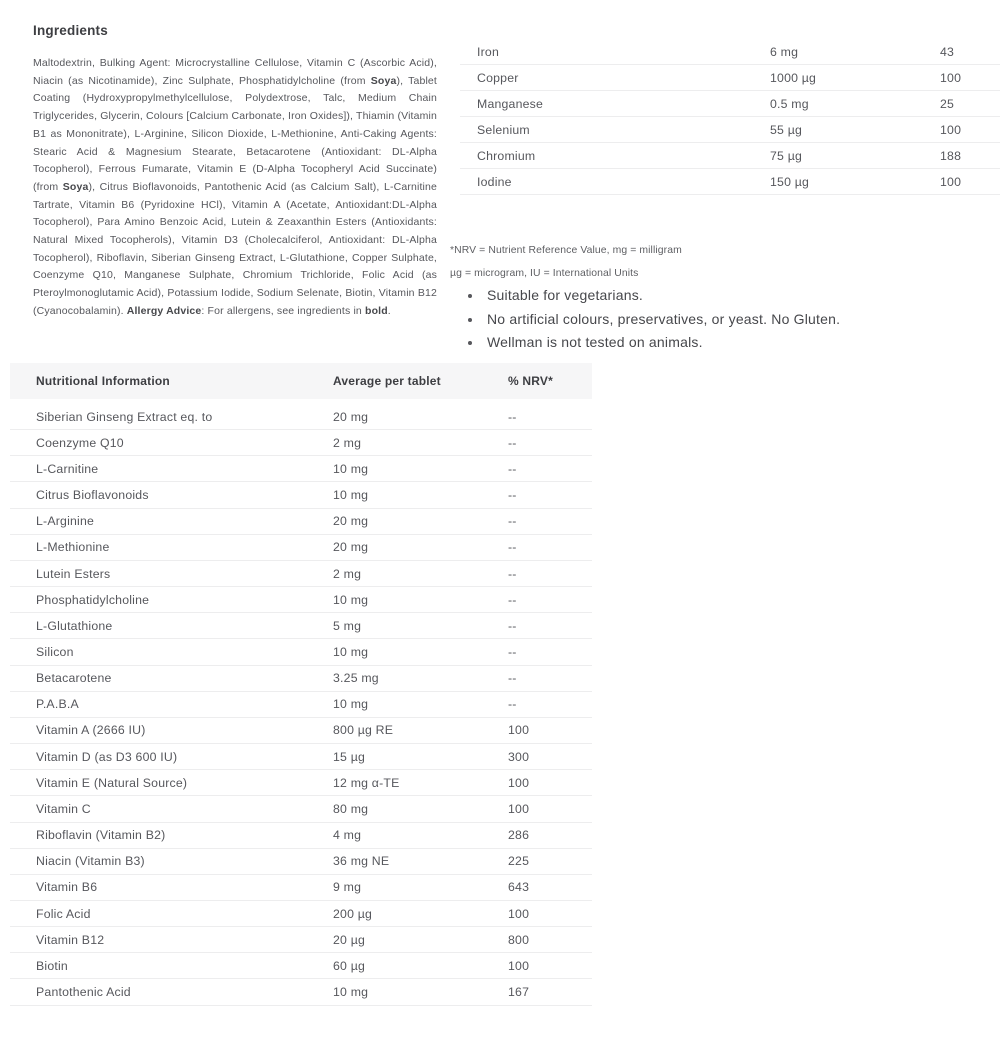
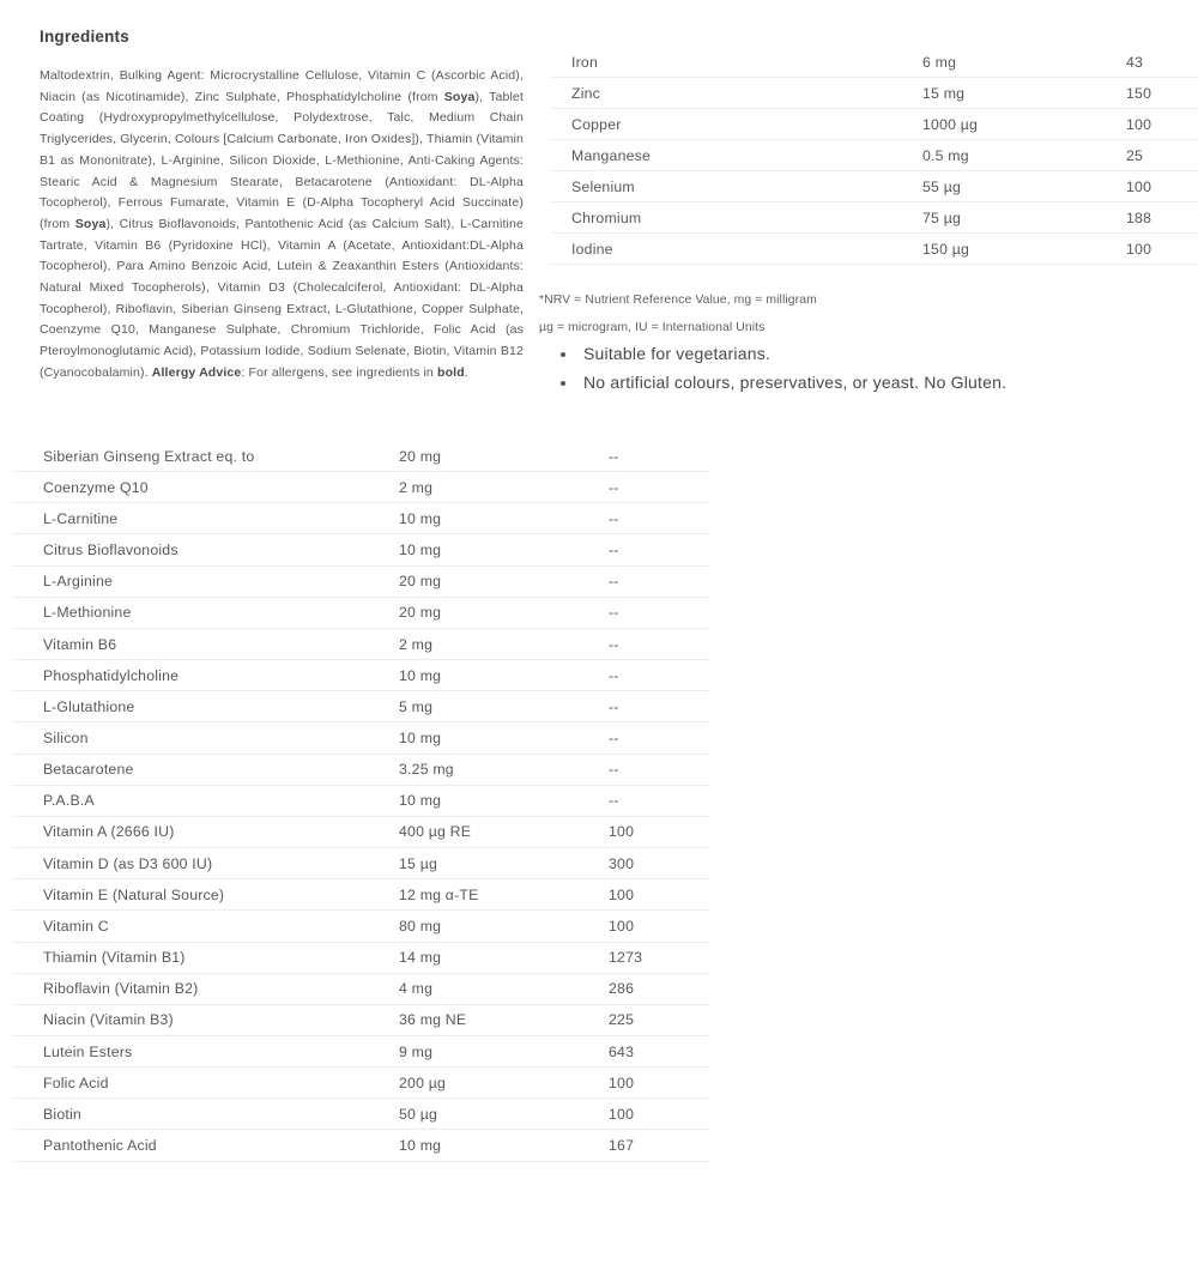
  Ingredients
  Maltodextrin, Bulking Agent: Microcrystalline Cellulose, Vitamin C (Ascorbic Acid), Niacin (as Nicotinamide), Zinc Sulphate, Phosphatidylcholine (from Soya), Tablet Coating (Hydroxypropylmethylcellulose, Polydextrose, Talc, Medium Chain Triglycerides, Glycerin, Colours [Calcium Carbonate, Iron Oxides]), Thiamin (Vitamin B1 as Mononitrate), L-Arginine, Silicon Dioxide, L-Methionine, Anti-Caking Agents: Stearic Acid & Magnesium Stearate, Betacarotene (Antioxidant: DL-Alpha Tocopherol), Ferrous Fumarate, Vitamin E (D-Alpha Tocopheryl Acid Succinate) (from Soya), Citrus Bioflavonoids, Pantothenic Acid (as Calcium Salt), L-Carnitine Tartrate, Vitamin B6 (Pyridoxine HCl), Vitamin A (Acetate, Antioxidant:DL-Alpha Tocopherol), Para Amino Benzoic Acid, Lutein & Zeaxanthin Esters (Antioxidants: Natural Mixed Tocopherols), Vitamin D3 (Cholecalciferol, Antioxidant: DL-Alpha Tocopherol), Riboflavin, Siberian Ginseng Extract, L-Glutathione, Copper Sulphate, Coenzyme Q10, Manganese Sulphate, Chromium Trichloride, Folic Acid (as Pteroylmonoglutamic Acid), Potassium Iodide, Sodium Selenate, Biotin, Vitamin B12 (Cyanocobalamin). Allergy Advice: For allergens, see ingredients in bold.
  Iron
  6 mg
  43
+ Zinc
+ 15 mg
+ 150
  Copper
  1000 µg
  100
  Manganese
  0.5 mg
  25
  Selenium
  55 µg
  100
  Chromium
  75 µg
  188
  Iodine
  150 µg
  100
  *NRV = Nutrient Reference Value, mg = milligram
  µg = microgram, IU = International Units
  Suitable for vegetarians.
  No artificial colours, preservatives, or yeast. No Gluten.
- Wellman is not tested on animals.
- Nutritional Information
- Average per tablet
- % NRV*
  Siberian Ginseng Extract eq. to
  20 mg
  --
  Coenzyme Q10
  2 mg
  --
  L-Carnitine
  10 mg
  --
  Citrus Bioflavonoids
  10 mg
  --
  L-Arginine
  20 mg
  --
  L-Methionine
  20 mg
  --
- Lutein Esters
+ Vitamin B6
  2 mg
  --
  Phosphatidylcholine
  10 mg
  --
  L-Glutathione
  5 mg
  --
  Silicon
  10 mg
  --
  Betacarotene
  3.25 mg
  --
  P.A.B.A
  10 mg
  --
  Vitamin A (2666 IU)
- 800 µg RE
+ 400 µg RE
  100
  Vitamin D (as D3 600 IU)
  15 µg
  300
  Vitamin E (Natural Source)
  12 mg α-TE
  100
  Vitamin C
  80 mg
  100
+ Thiamin (Vitamin B1)
+ 14 mg
+ 1273
  Riboflavin (Vitamin B2)
  4 mg
  286
  Niacin (Vitamin B3)
  36 mg NE
  225
- Vitamin B6
+ Lutein Esters
  9 mg
  643
  Folic Acid
  200 µg
  100
- Vitamin B12
- 20 µg
- 800
  Biotin
- 60 µg
+ 50 µg
  100
  Pantothenic Acid
  10 mg
  167
